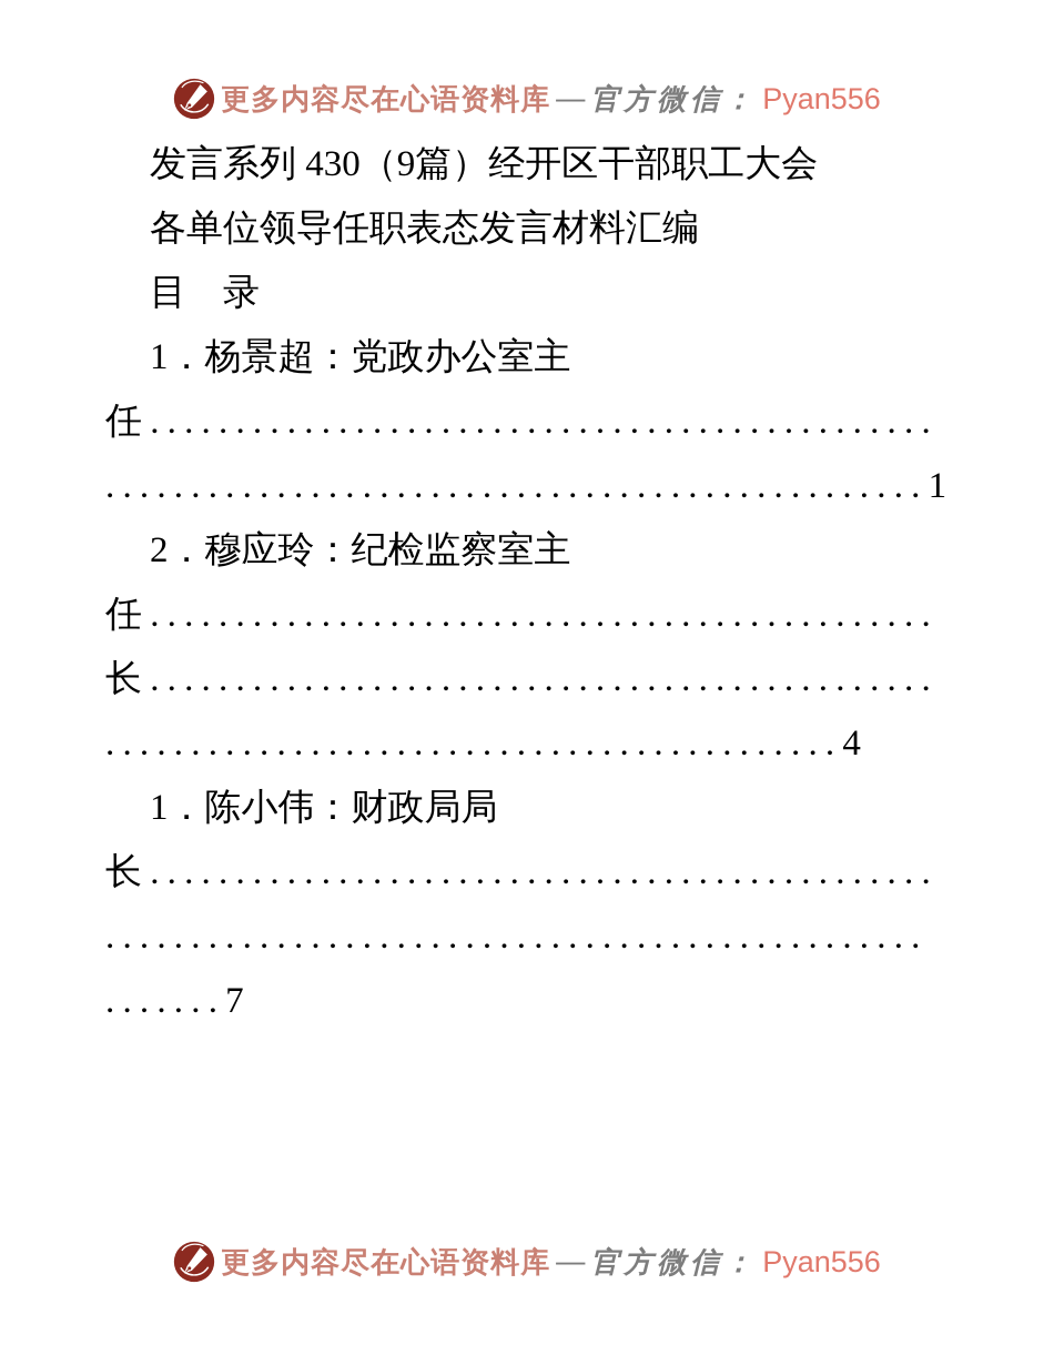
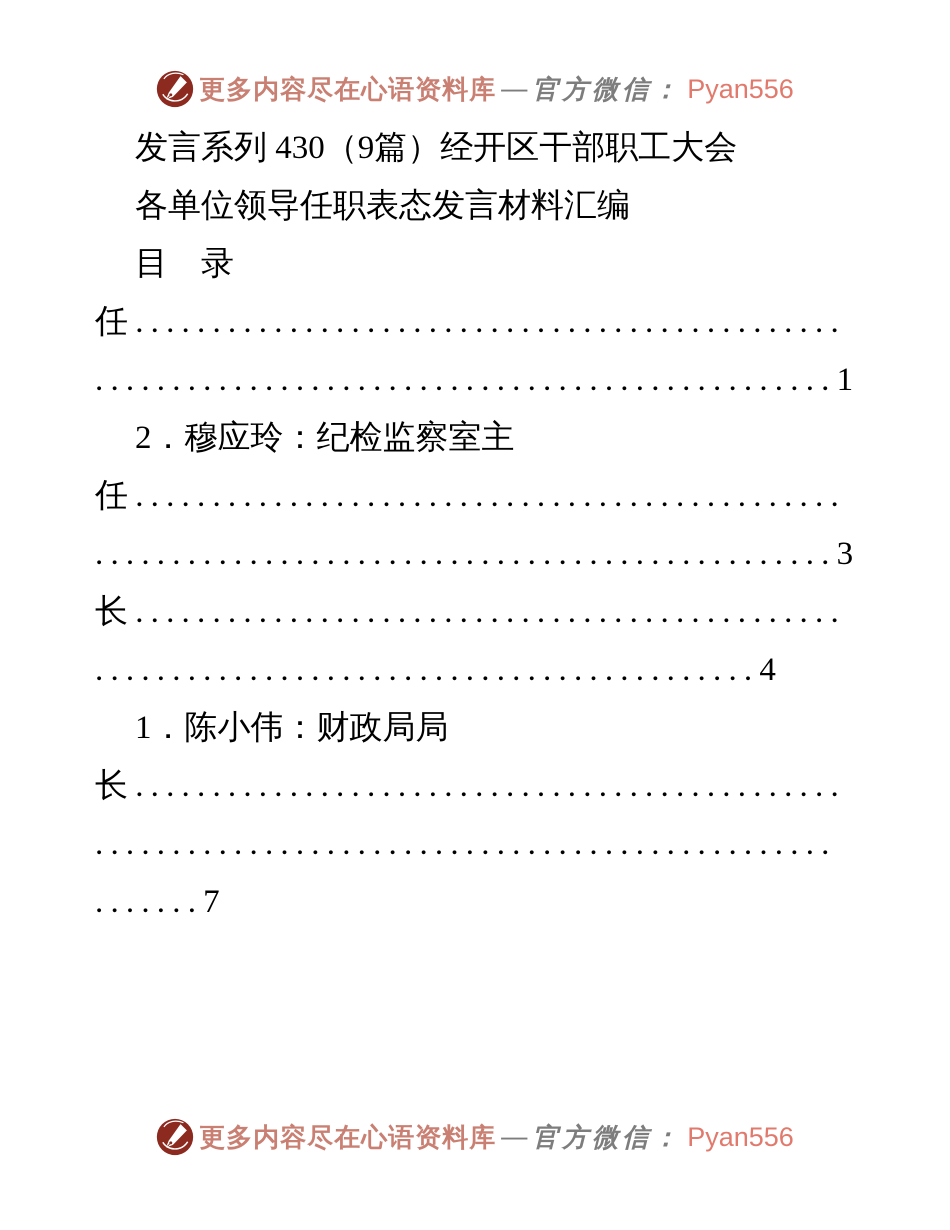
  更多内容尽在心语资料库
  —
  官方微信：
  Pyan556
  发言系列 430（9篇）经开区干部职工大会
  各单位领导任职表态发言材料汇编
  目 录
- 1．杨景超：党政办公室主
  任..............................................
  ................................................1
  2．穆应玲：纪检监察室主
  任..............................................
+ ................................................3
  长..............................................
  ...........................................4
  1．陈小伟：财政局局
  长..............................................
  ................................................
  .......7
  更多内容尽在心语资料库
  —
  官方微信：
  Pyan556
